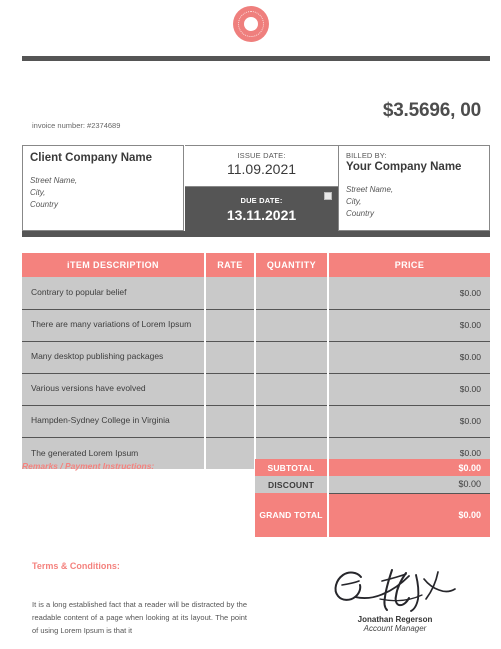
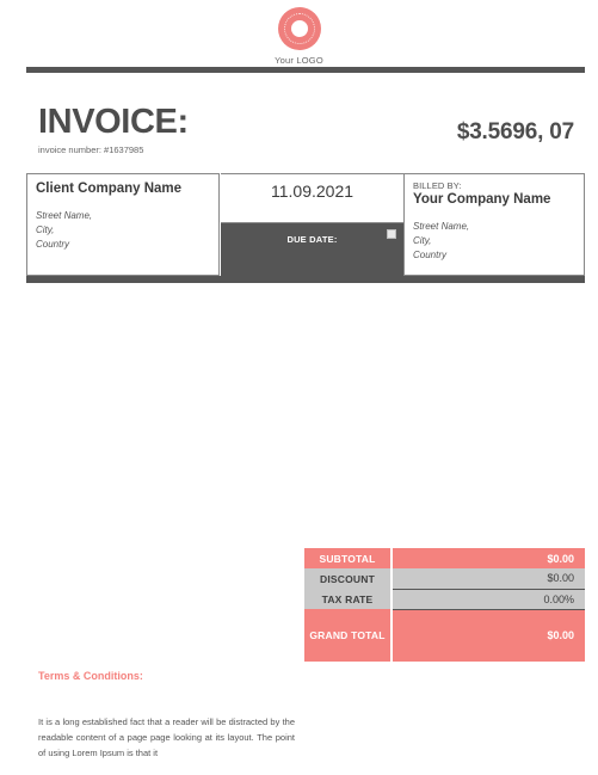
+ Your LOGO
+ INVOICE:
- invoice number: #2374689
+ invoice number: #1637985
- $3.5696, 00
+ $3.5696, 07
  Client Company Name
  Street Name,
  City,
  Country
- ISSUE DATE:
  11.09.2021
  DUE DATE:
- 13.11.2021
  BILLED BY:
  Your Company Name
  Street Name,
  City,
  Country
- iTEM DESCRIPTION	RATE	QUANTITY	PRICE
- Contrary to popular belief			$0.00
- There are many variations of Lorem Ipsum			$0.00
- Many desktop publishing packages			$0.00
- Various versions have evolved			$0.00
- Hampden-Sydney College in Virginia			$0.00
- The generated Lorem Ipsum			$0.00
- Remarks / Payment Instructions:
  SUBTOTAL	$0.00
  DISCOUNT	$0.00
+ TAX RATE	0.00%
  GRAND TOTAL	$0.00
  Terms & Conditions:
- It is a long established fact that a reader will be distracted by the readable content of a page when looking at its layout. The point of using Lorem Ipsum is that it
+ It is a long established fact that a reader will be distracted by the readable content of a page page looking at its layout. The point of using Lorem Ipsum is that it
- Jonathan Regerson
- Account Manager
